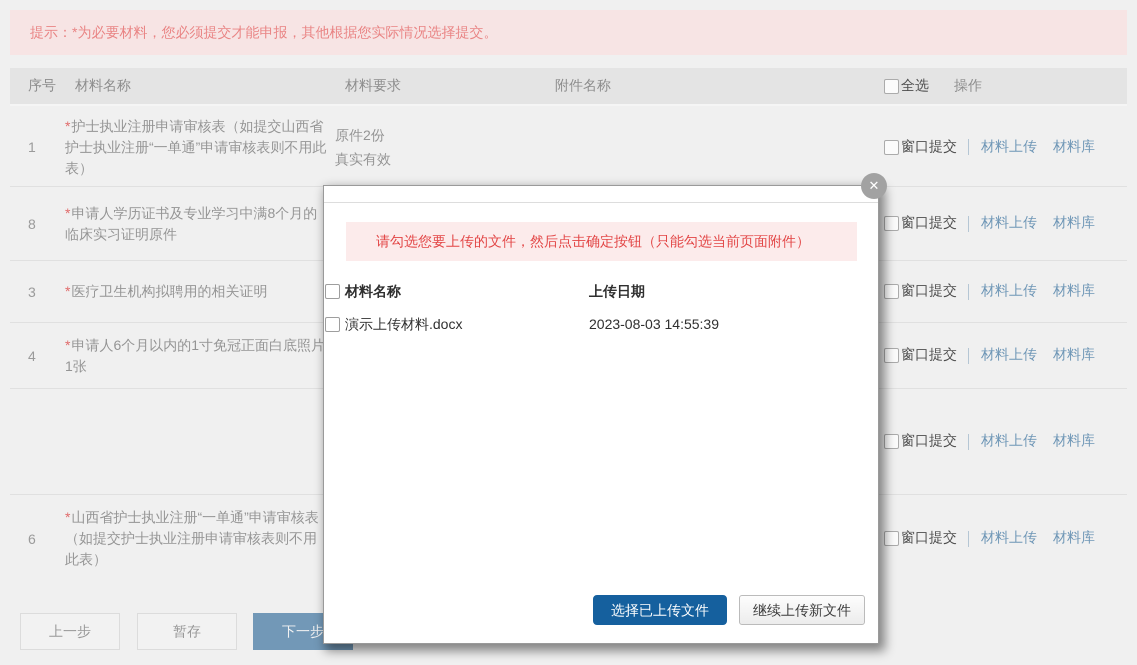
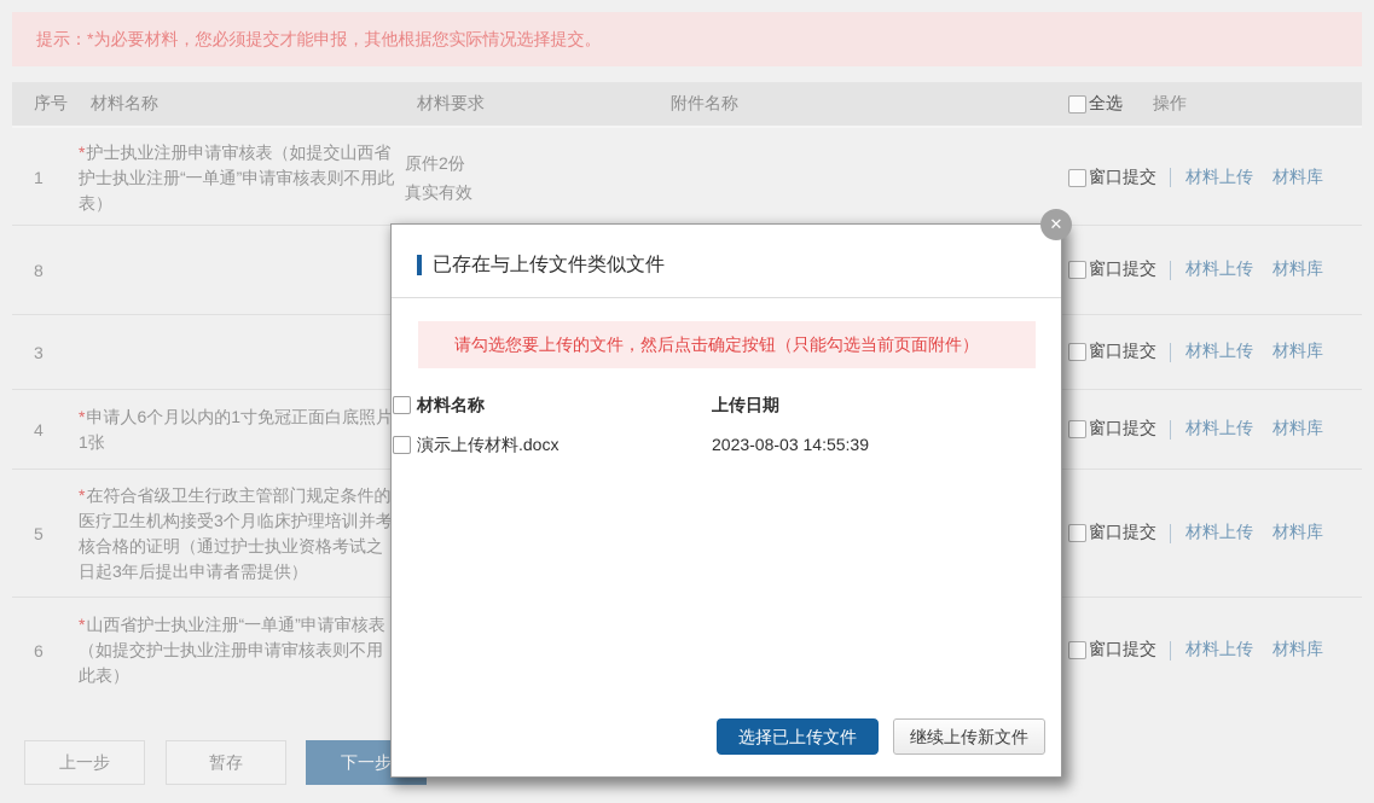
  提示：*为必要材料，您必须提交才能申报，其他根据您实际情况选择提交。
  序号
  材料名称
  材料要求
  附件名称
  全选
  操作
  1
  *护士执业注册申请审核表（如提交山西省护士执业注册“一单通”申请审核表则不用此表）
  原件2份
  真实有效
  窗口提交
  材料上传
  材料库
  8
- *申请人学历证书及专业学习中满8个月的临床实习证明原件
  窗口提交
  材料上传
  材料库
  3
- *医疗卫生机构拟聘用的相关证明
  窗口提交
  材料上传
  材料库
  4
  *申请人6个月以内的1寸免冠正面白底照片1张
  窗口提交
  材料上传
  材料库
+ 5
+ *在符合省级卫生行政主管部门规定条件的医疗卫生机构接受3个月临床护理培训并考核合格的证明（通过护士执业资格考试之日起3年后提出申请者需提供）
  窗口提交
  材料上传
  材料库
  6
  *山西省护士执业注册“一单通”申请审核表（如提交护士执业注册申请审核表则不用此表）
  窗口提交
  材料上传
  材料库
  上一步
  暂存
  下一步
  ✕
+ 已存在与上传文件类似文件
  请勾选您要上传的文件，然后点击确定按钮（只能勾选当前页面附件）
  材料名称
  上传日期
  演示上传材料.docx
  2023-08-03 14:55:39
  选择已上传文件
  继续上传新文件
